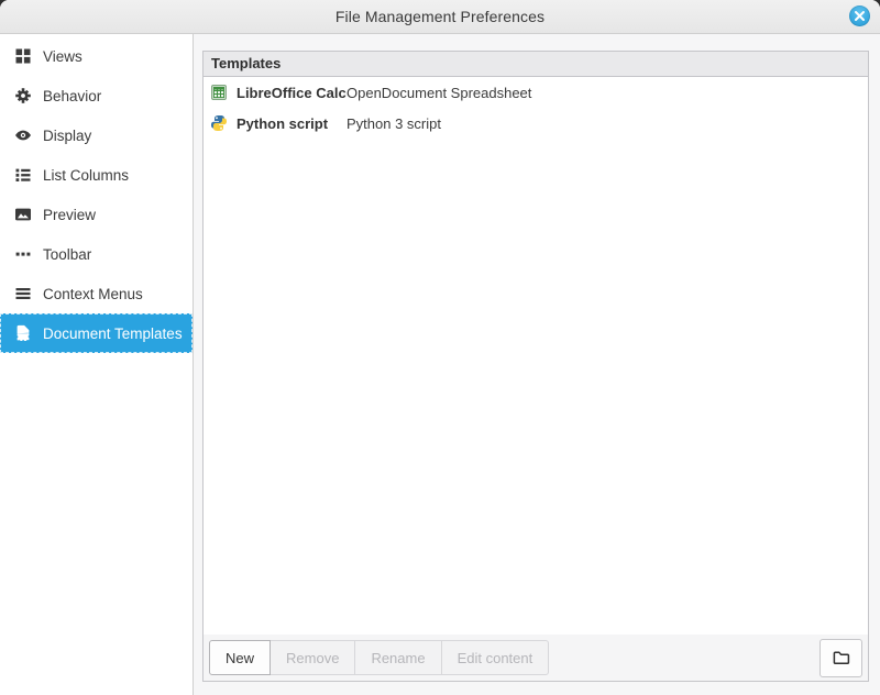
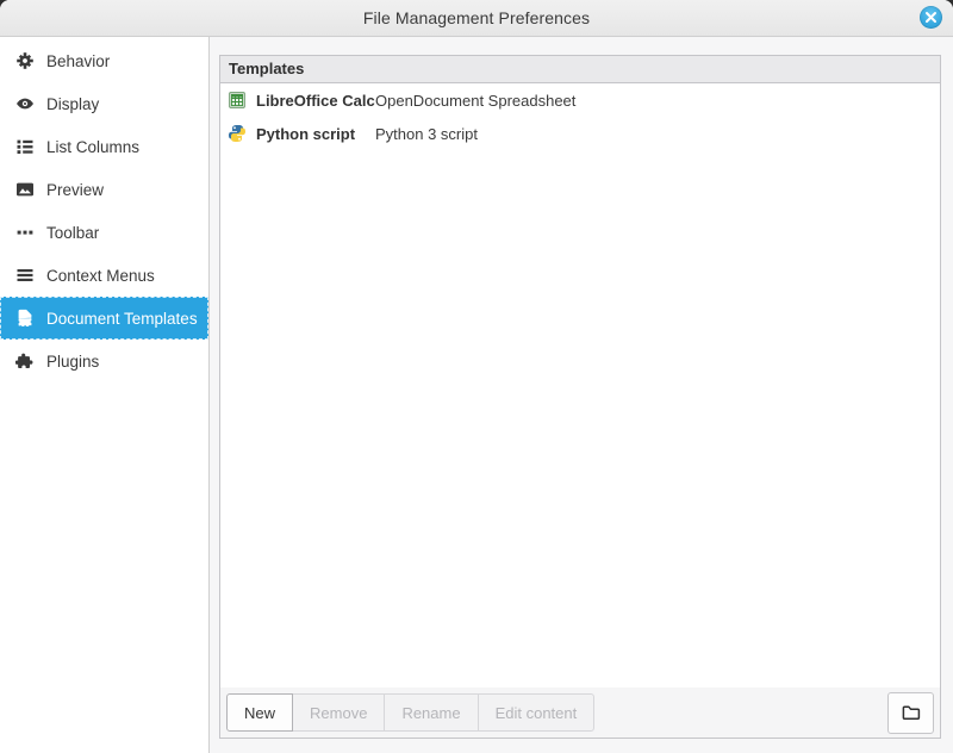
  File Management Preferences
- Views
  Behavior
  Display
  List Columns
  Preview
  Toolbar
  Context Menus
  Document Templates
+ Plugins
  Templates
  LibreOffice Calc
  OpenDocument Spreadsheet
  Python script
  Python 3 script
  New
  Remove
  Rename
  Edit content
